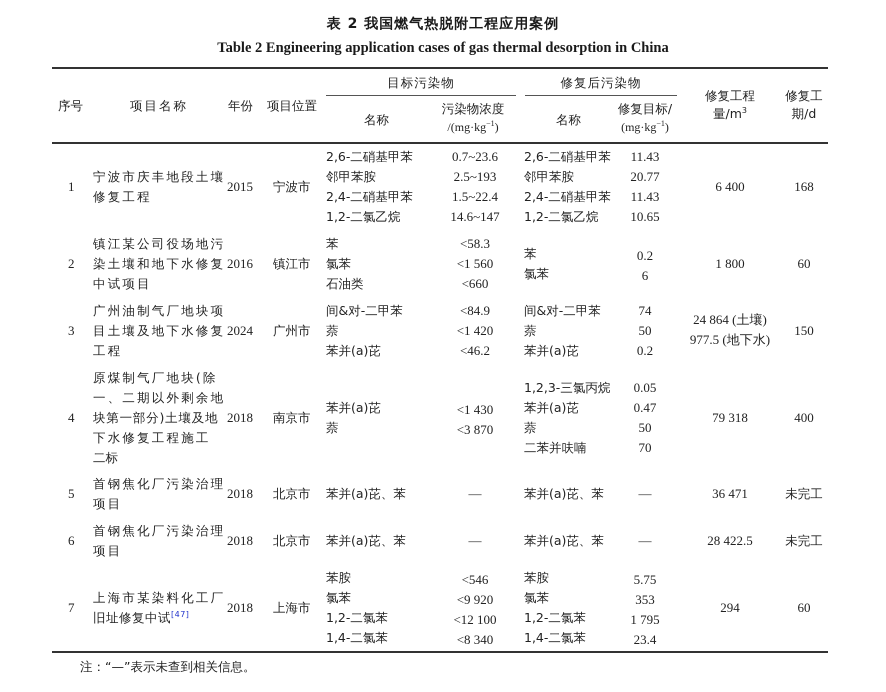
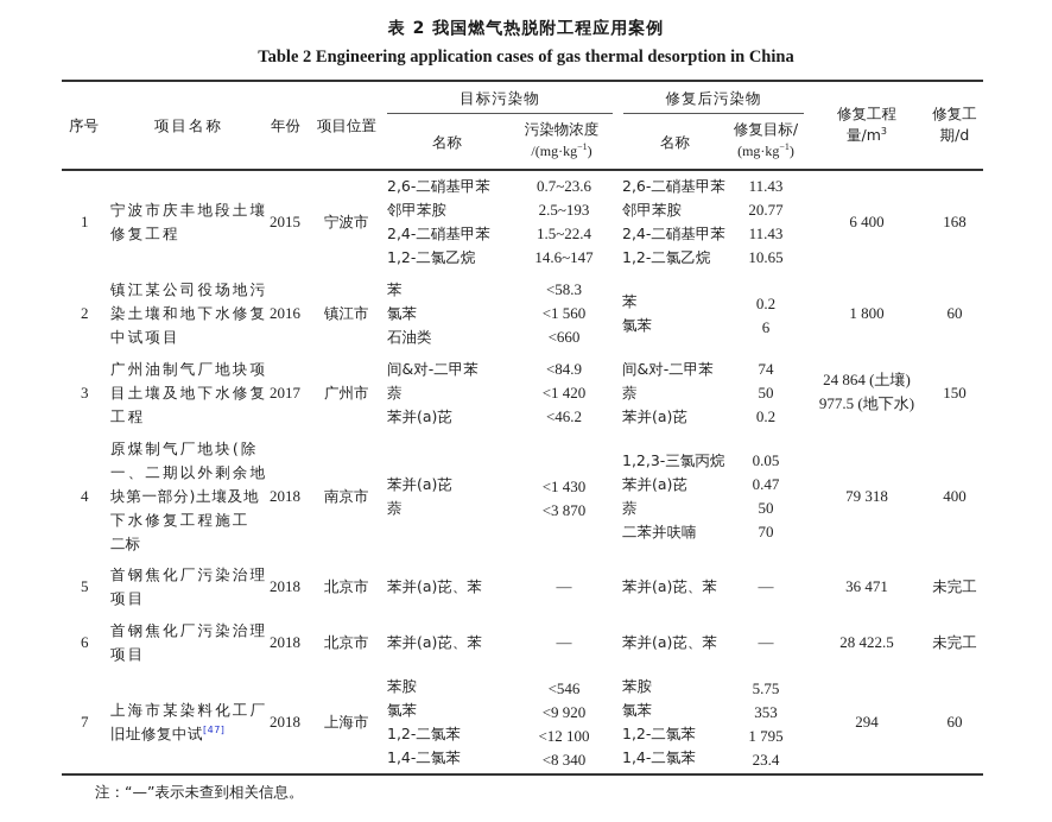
  表 2 我国燃气热脱附工程应用案例
  Table 2 Engineering application cases of gas thermal desorption in China
  序号
  项目名称
  年份
  项目位置
  目标污染物
  名称
  污染物浓度
  /(mg·kg−1)
  修复后污染物
  名称
  修复目标/
  (mg·kg−1)
  修复工程
  量/m3
  修复工
  期/d
  1
  宁波市庆丰地段土壤
  修复工程
  2015
  宁波市
  2,6-二硝基甲苯
  邻甲苯胺
  2,4-二硝基甲苯
  1,2-二氯乙烷
  0.7~23.6
  2.5~193
  1.5~22.4
  14.6~147
  2,6-二硝基甲苯
  邻甲苯胺
  2,4-二硝基甲苯
  1,2-二氯乙烷
  11.43
  20.77
  11.43
  10.65
  6 400
  168
  2
  镇江某公司役场地污
  染土壤和地下水修复
  中试项目
  2016
  镇江市
  苯
  氯苯
  石油类
  <58.3
  <1 560
  <660
  苯
  氯苯
  0.2
  6
  1 800
  60
  3
  广州油制气厂地块项
  目土壤及地下水修复
  工程
- 2024
+ 2017
  广州市
  间&对-二甲苯
  萘
  苯并(a)芘
  <84.9
  <1 420
  <46.2
  间&对-二甲苯
  萘
  苯并(a)芘
  74
  50
  0.2
  24 864 (土壤)
  977.5 (地下水)
  150
  4
  原煤制气厂地块(除
  一、二期以外剩余地
  块第一部分)土壤及地
  下水修复工程施工
  二标
  2018
  南京市
  苯并(a)芘
  萘
  <1 430
  <3 870
  1,2,3-三氯丙烷
  苯并(a)芘
  萘
  二苯并呋喃
  0.05
  0.47
  50
  70
  79 318
  400
  5
  首钢焦化厂污染治理
  项目
  2018
  北京市
  苯并(a)芘、苯
  —
  苯并(a)芘、苯
  —
  36 471
  未完工
  6
  首钢焦化厂污染治理
  项目
  2018
  北京市
  苯并(a)芘、苯
  —
  苯并(a)芘、苯
  —
  28 422.5
  未完工
  7
  上海市某染料化工厂
  旧址修复中试[47]
  2018
  上海市
  苯胺
  氯苯
  1,2-二氯苯
  1,4-二氯苯
  <546
  <9 920
  <12 100
  <8 340
  苯胺
  氯苯
  1,2-二氯苯
  1,4-二氯苯
  5.75
  353
  1 795
  23.4
  294
  60
  注：“—”表示未查到相关信息。
